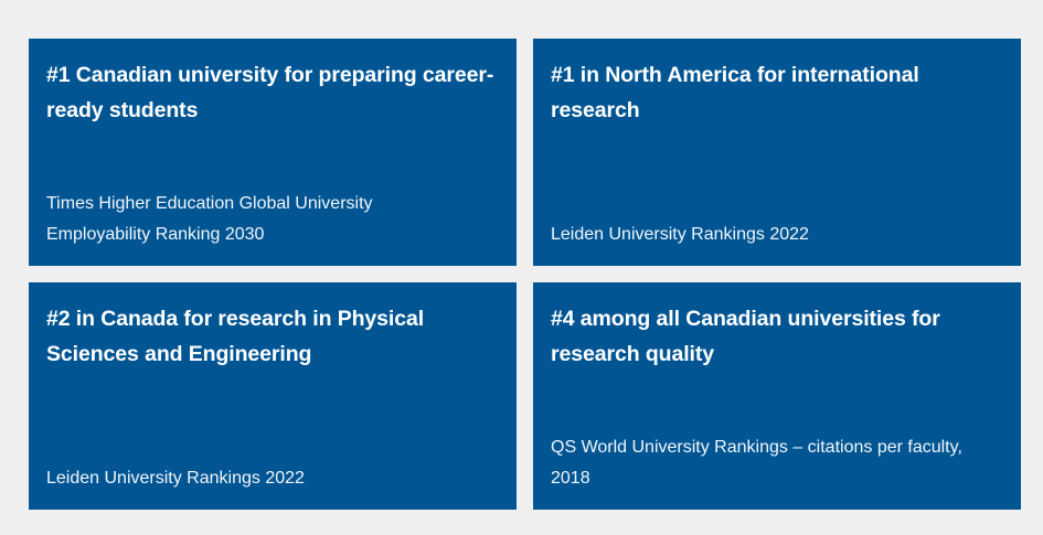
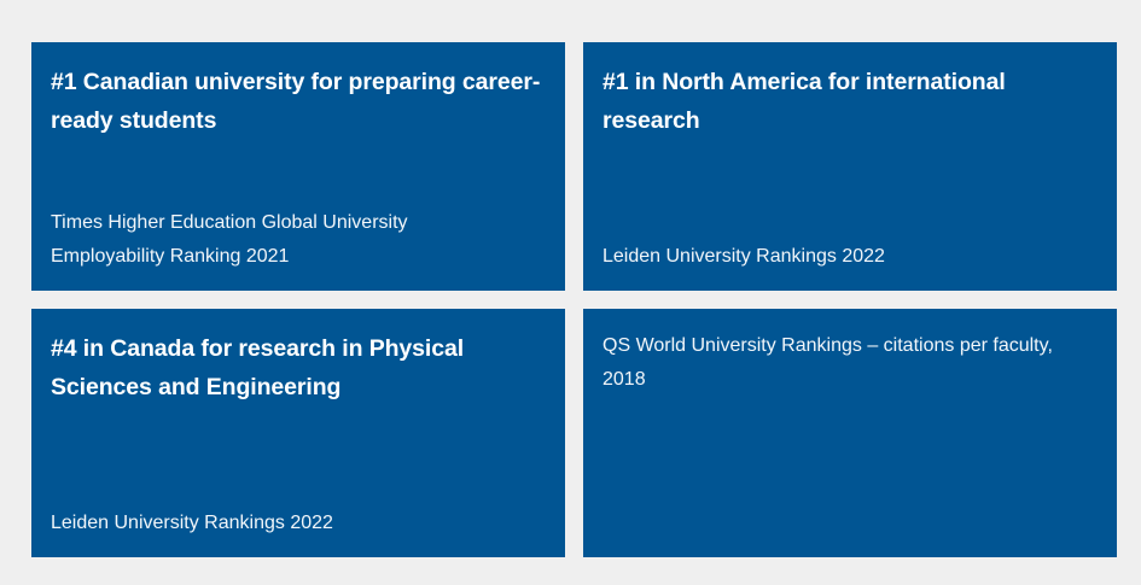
  #1 Canadian university for preparing career-ready students
- Times Higher Education Global University Employability Ranking 2030
+ Times Higher Education Global University Employability Ranking 2021
  #1 in North America for international research
  Leiden University Rankings 2022
- #2 in Canada for research in Physical Sciences and Engineering
+ #4 in Canada for research in Physical Sciences and Engineering
  Leiden University Rankings 2022
- #4 among all Canadian universities for research quality
  QS World University Rankings – citations per faculty, 2018
